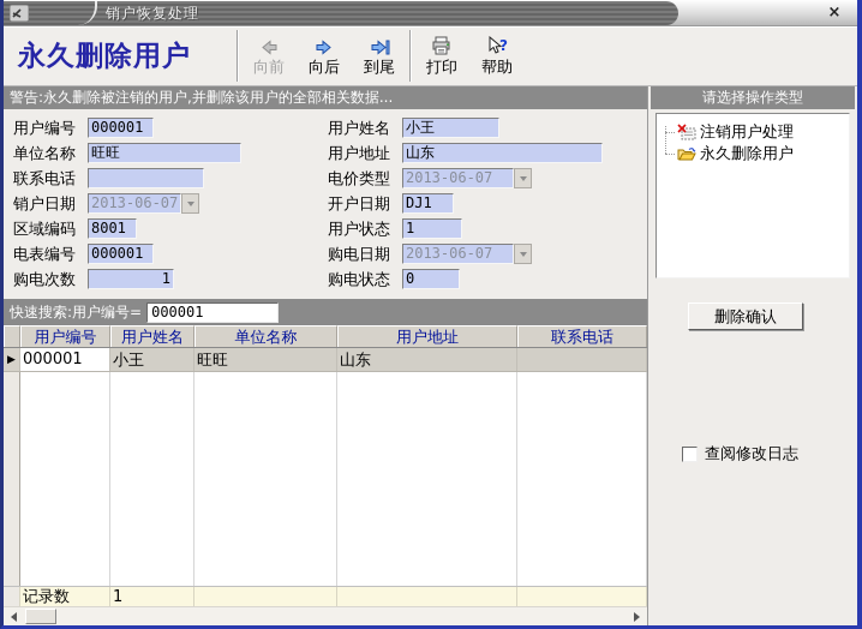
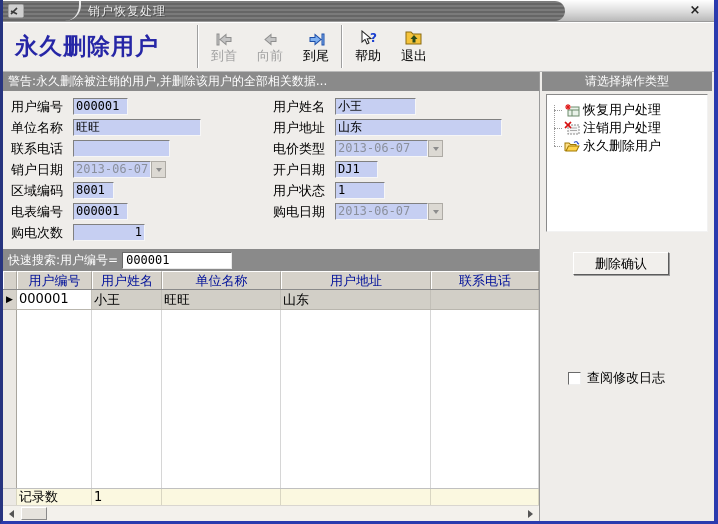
  销户恢复处理
  ×
  永久删除用户
+ 到首
  向前
- 向后
  到尾
- 打印
  ?
  帮助
+ 退出
  警告:永久删除被注销的用户,并删除该用户的全部相关数据...
  用户编号
  000001
  单位名称
  旺旺
  联系电话
  销户日期
  2013-06-07
  区域编码
  8001
  电表编号
  000001
  购电次数
  1
  用户姓名
  小王
  用户地址
  山东
  电价类型
  2013-06-07
  开户日期
  DJ1
  用户状态
  1
  购电日期
  2013-06-07
- 购电状态
- 0
  快速搜索:用户编号=
  000001
  用户编号
  用户姓名
  单位名称
  用户地址
  联系电话
  ▶
  000001
  小王
  旺旺
  山东
  记录数
  1
  请选择操作类型
+ 恢复用户处理
  注销用户处理
  永久删除用户
  删除确认
  查阅修改日志
